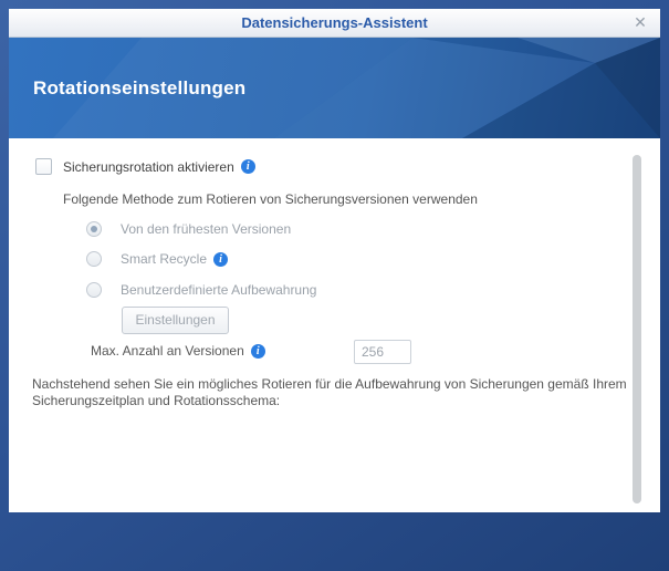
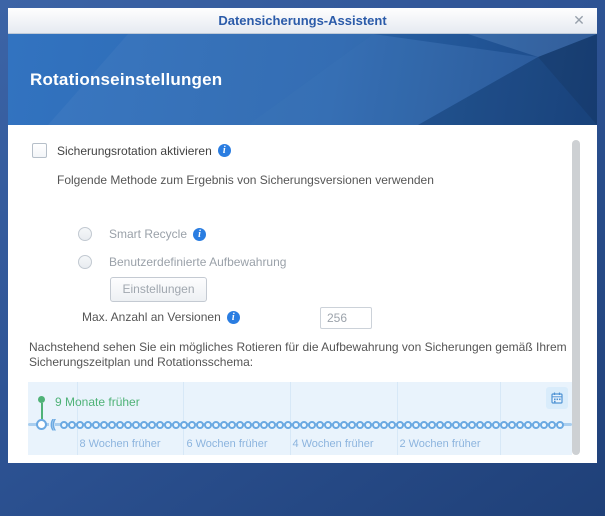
  Datensicherungs-Assistent
  ✕
  Rotationseinstellungen
  Sicherungsrotation aktivieren
  i
- Folgende Methode zum Rotieren von Sicherungsversionen verwenden
+ Folgende Methode zum Ergebnis von Sicherungsversionen verwenden
- Von den frühesten Versionen
  Smart Recycle
  i
  Benutzerdefinierte Aufbewahrung
  Einstellungen
  Max. Anzahl an Versionen
  i
  256
  Nachstehend sehen Sie ein mögliches Rotieren für die Aufbewahrung von Sicherungen gemäß Ihrem Sicherungszeitplan und Rotationsschema:
+ 9 Monate früher
+ ((
+ 8 Wochen früher
+ 6 Wochen früher
+ 4 Wochen früher
+ 2 Wochen früher
